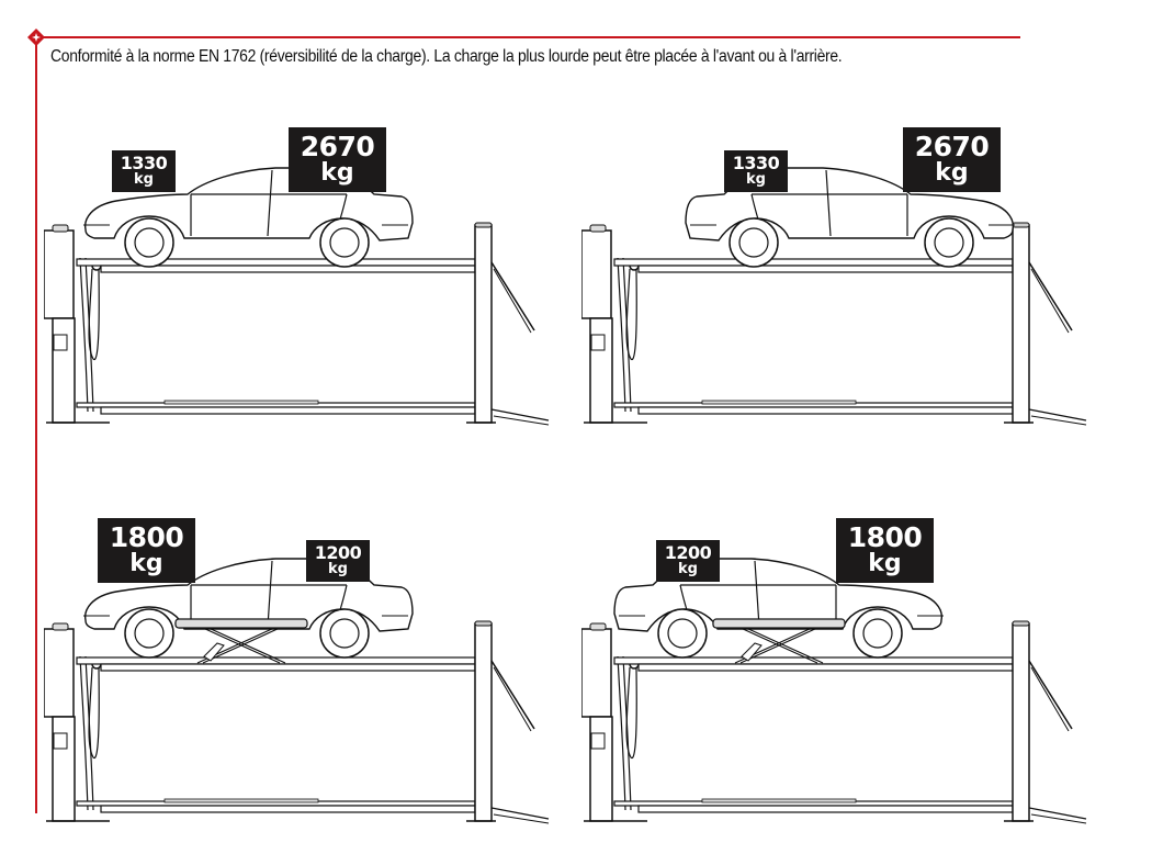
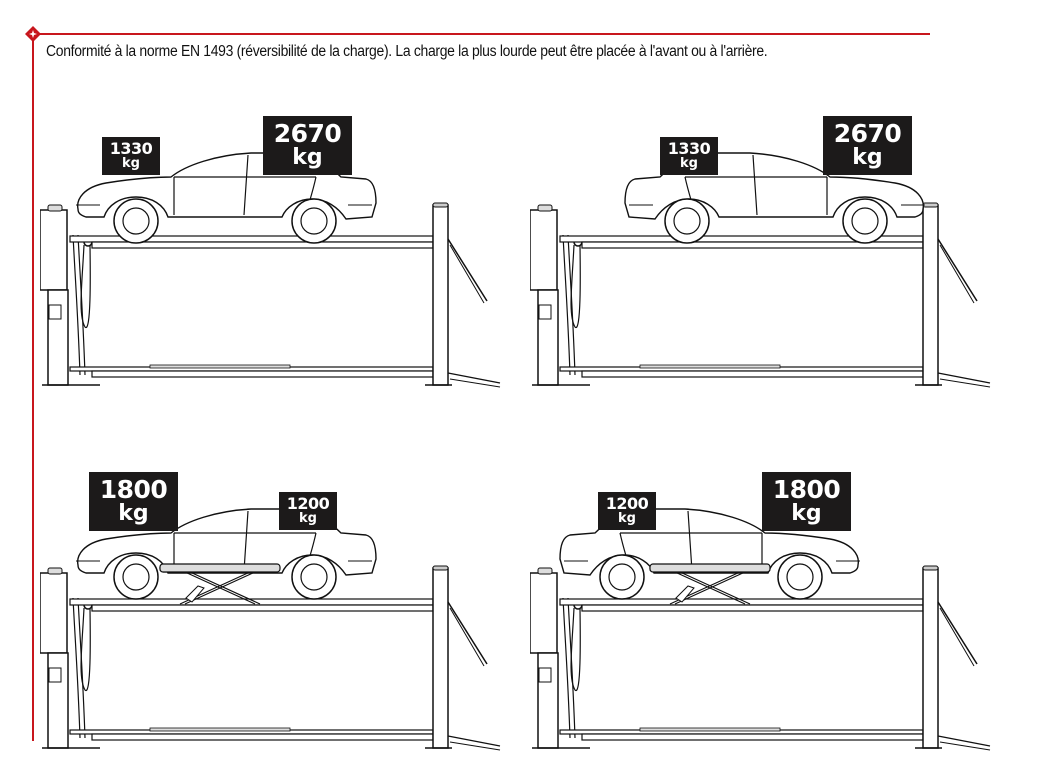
- Conformité à la norme EN 1762 (réversibilité de la charge). La charge la plus lourde peut être placée à l'avant ou à l'arrière.
+ Conformité à la norme EN 1493 (réversibilité de la charge). La charge la plus lourde peut être placée à l'avant ou à l'arrière.
  1330
  kg
  2670
  kg
  1330
  kg
  2670
  kg
  1800
  kg
  1200
  kg
  1200
  kg
  1800
  kg
